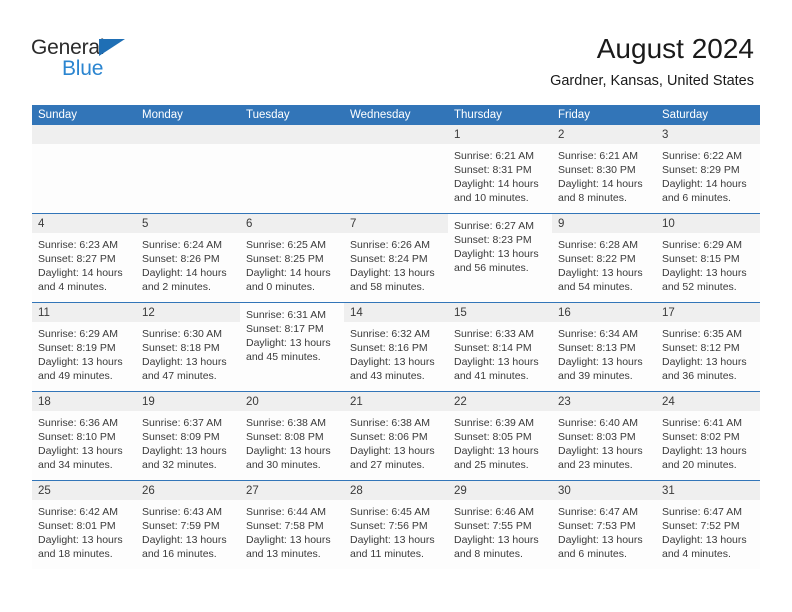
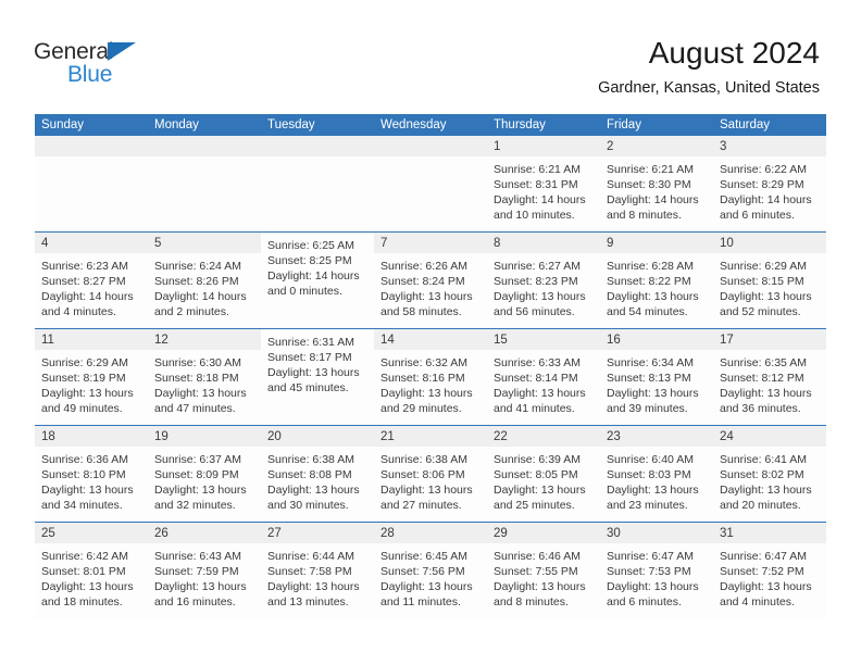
  General
  Blue
  August 2024
  Gardner, Kansas, United States
  Sunday
  Monday
  Tuesday
  Wednesday
  Thursday
  Friday
  Saturday
  1
  Sunrise: 6:21 AM
  Sunset: 8:31 PM
  Daylight: 14 hours
  and 10 minutes.
  2
  Sunrise: 6:21 AM
  Sunset: 8:30 PM
  Daylight: 14 hours
  and 8 minutes.
  3
  Sunrise: 6:22 AM
  Sunset: 8:29 PM
  Daylight: 14 hours
  and 6 minutes.
  4
  Sunrise: 6:23 AM
  Sunset: 8:27 PM
  Daylight: 14 hours
  and 4 minutes.
  5
  Sunrise: 6:24 AM
  Sunset: 8:26 PM
  Daylight: 14 hours
  and 2 minutes.
- 6
  Sunrise: 6:25 AM
  Sunset: 8:25 PM
  Daylight: 14 hours
  and 0 minutes.
  7
  Sunrise: 6:26 AM
  Sunset: 8:24 PM
  Daylight: 13 hours
  and 58 minutes.
+ 8
  Sunrise: 6:27 AM
  Sunset: 8:23 PM
  Daylight: 13 hours
  and 56 minutes.
  9
  Sunrise: 6:28 AM
  Sunset: 8:22 PM
  Daylight: 13 hours
  and 54 minutes.
  10
  Sunrise: 6:29 AM
  Sunset: 8:15 PM
  Daylight: 13 hours
  and 52 minutes.
  11
  Sunrise: 6:29 AM
  Sunset: 8:19 PM
  Daylight: 13 hours
  and 49 minutes.
  12
  Sunrise: 6:30 AM
  Sunset: 8:18 PM
  Daylight: 13 hours
  and 47 minutes.
  Sunrise: 6:31 AM
  Sunset: 8:17 PM
  Daylight: 13 hours
  and 45 minutes.
  14
  Sunrise: 6:32 AM
  Sunset: 8:16 PM
  Daylight: 13 hours
- and 43 minutes.
+ and 29 minutes.
  15
  Sunrise: 6:33 AM
  Sunset: 8:14 PM
  Daylight: 13 hours
  and 41 minutes.
  16
  Sunrise: 6:34 AM
  Sunset: 8:13 PM
  Daylight: 13 hours
  and 39 minutes.
  17
  Sunrise: 6:35 AM
  Sunset: 8:12 PM
  Daylight: 13 hours
  and 36 minutes.
  18
  Sunrise: 6:36 AM
  Sunset: 8:10 PM
  Daylight: 13 hours
  and 34 minutes.
  19
  Sunrise: 6:37 AM
  Sunset: 8:09 PM
  Daylight: 13 hours
  and 32 minutes.
  20
  Sunrise: 6:38 AM
  Sunset: 8:08 PM
  Daylight: 13 hours
  and 30 minutes.
  21
  Sunrise: 6:38 AM
  Sunset: 8:06 PM
  Daylight: 13 hours
  and 27 minutes.
  22
  Sunrise: 6:39 AM
  Sunset: 8:05 PM
  Daylight: 13 hours
  and 25 minutes.
  23
  Sunrise: 6:40 AM
  Sunset: 8:03 PM
  Daylight: 13 hours
  and 23 minutes.
  24
  Sunrise: 6:41 AM
  Sunset: 8:02 PM
  Daylight: 13 hours
  and 20 minutes.
  25
  Sunrise: 6:42 AM
  Sunset: 8:01 PM
  Daylight: 13 hours
  and 18 minutes.
  26
  Sunrise: 6:43 AM
  Sunset: 7:59 PM
  Daylight: 13 hours
  and 16 minutes.
  27
  Sunrise: 6:44 AM
  Sunset: 7:58 PM
  Daylight: 13 hours
  and 13 minutes.
  28
  Sunrise: 6:45 AM
  Sunset: 7:56 PM
  Daylight: 13 hours
  and 11 minutes.
  29
  Sunrise: 6:46 AM
  Sunset: 7:55 PM
  Daylight: 13 hours
  and 8 minutes.
  30
  Sunrise: 6:47 AM
  Sunset: 7:53 PM
  Daylight: 13 hours
  and 6 minutes.
  31
  Sunrise: 6:47 AM
  Sunset: 7:52 PM
  Daylight: 13 hours
  and 4 minutes.
